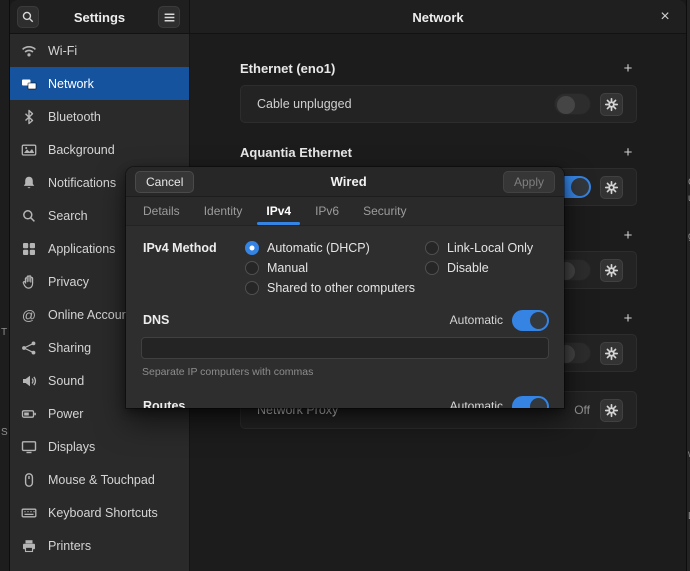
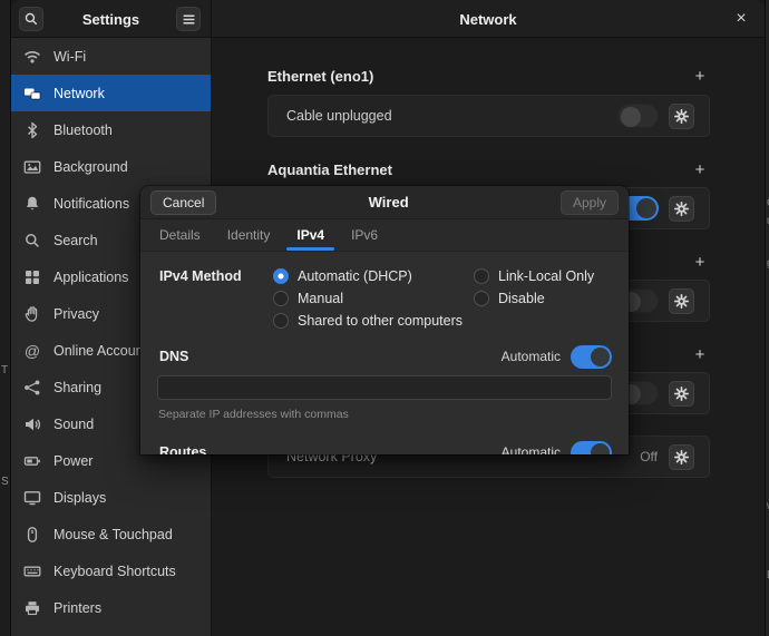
  T
  S
  Settings
  Network
  ×
  Wi-Fi
  Network
  Bluetooth
  Background
  Notifications
  Search
  Applications
  Privacy
  @
  Online Accou
  Sharing
  Sound
  Power
  Displays
  Mouse & Touchpad
  Keyboard Shortcuts
  Printers
  Ethernet (eno1)
  +
  Cable unplugged
  Aquantia Ethernet
  +
  +
  +
  Network Proxy
  Off
  Cancel
  Wired
  Apply
  Details
  Identity
  IPv4
  IPv6
- Security
  IPv4 Method
  Automatic (DHCP)
  Manual
  Shared to other computers
  Link-Local Only
  Disable
  DNS
  Automatic
- Separate IP computers with commas
+ Separate IP addresses with commas
  Routes
  Automatic
